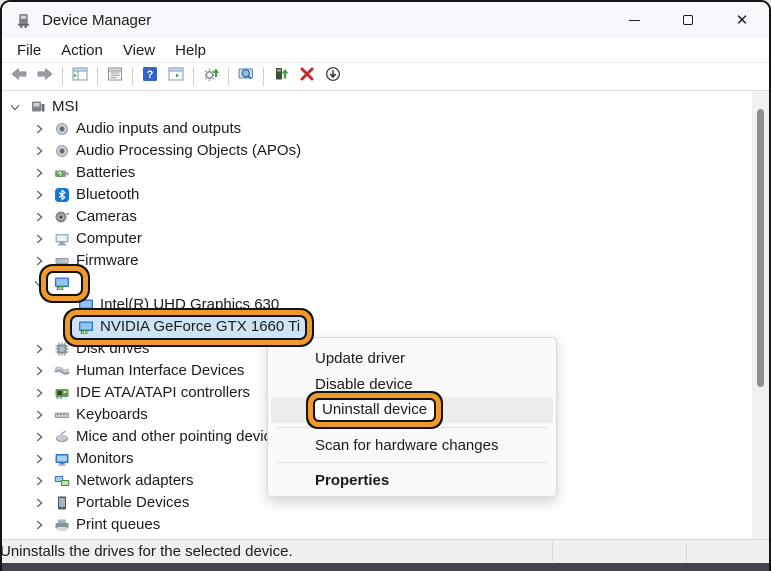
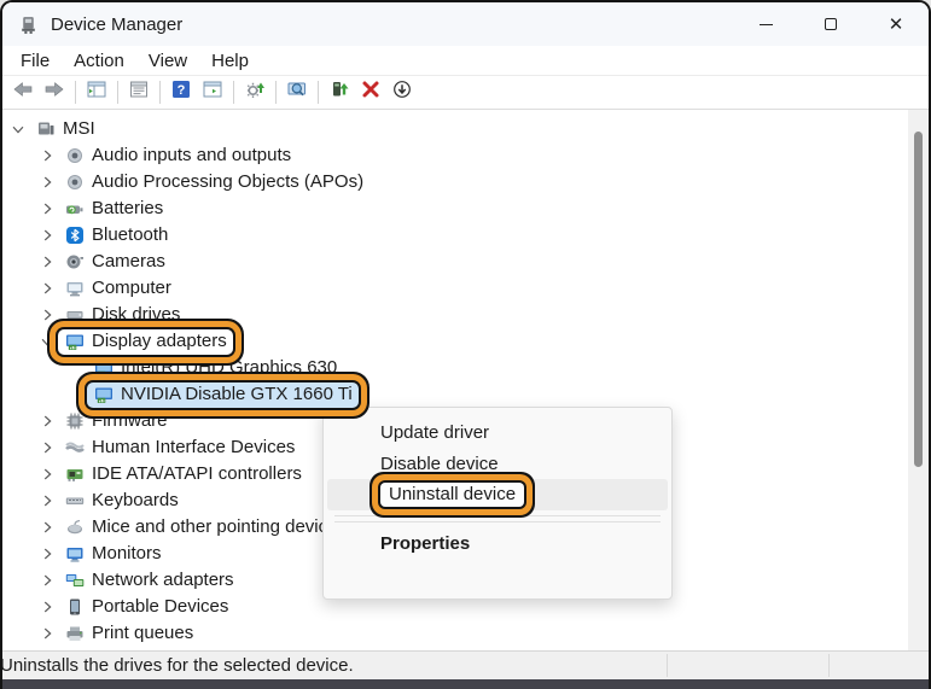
  Device Manager
  ✕
  File
  Action
  View
  Help
  ?
  MSI
  Audio inputs and outputs
  Audio Processing Objects (APOs)
  Batteries
  Bluetooth
  Cameras
  Computer
- Firmware
+ Disk drives
+ Display adapters
  Intel(R) UHD Graphics 630
- NVIDIA GeForce GTX 1660 Ti
+ NVIDIA Disable GTX 1660 Ti
- Disk drives
+ Firmware
  Human Interface Devices
  IDE ATA/ATAPI controllers
  Keyboards
  Mice and other pointing devi
  Monitors
  Network adapters
  Portable Devices
  Print queues
  Uninstalls the drives for the selected device.
  Update driver
  Disable device
  Uninstall device
- Scan for hardware changes
  Properties
